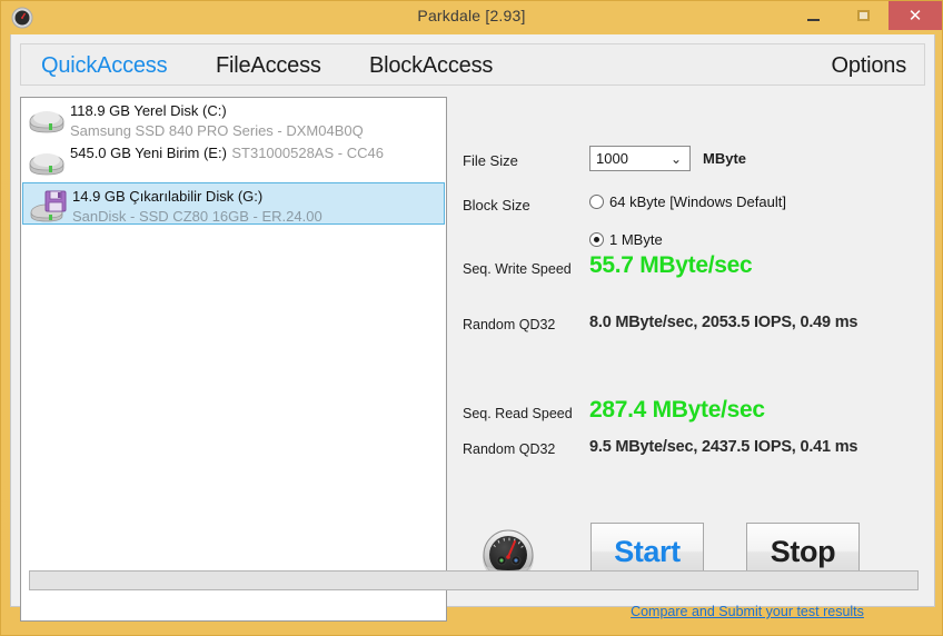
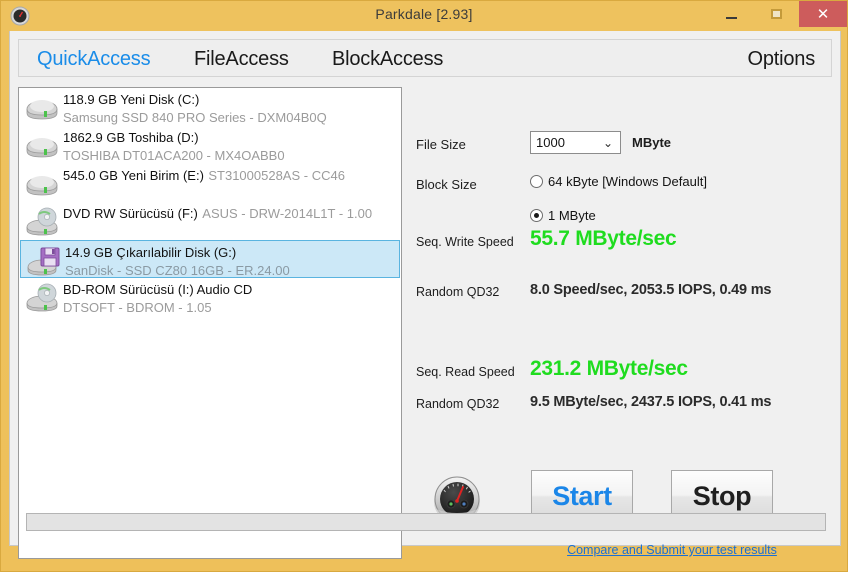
  Parkdale [2.93]
  ✕
  QuickAccess
  FileAccess
  BlockAccess
  Options
- 118.9 GB Yerel Disk (C:) Samsung SSD 840 PRO Series - DXM04B0Q
+ 118.9 GB Yeni Disk (C:) Samsung SSD 840 PRO Series - DXM04B0Q
+ 1862.9 GB Toshiba (D:) TOSHIBA DT01ACA200 - MX4OABB0
  545.0 GB Yeni Birim (E:) ST31000528AS - CC46
+ DVD RW Sürücüsü (F:) ASUS - DRW-2014L1T - 1.00
  14.9 GB Çıkarılabilir Disk (G:) SanDisk - SSD CZ80 16GB - ER.24.00
+ BD-ROM Sürücüsü (I:) Audio CD DTSOFT - BDROM - 1.05
  File Size
  1000
  ⌄
  MByte
  Block Size
  64 kByte [Windows Default]
  1 MByte
  Seq. Write Speed
  55.7 MByte/sec
  Random QD32
- 8.0 MByte/sec, 2053.5 IOPS, 0.49 ms
+ 8.0 Speed/sec, 2053.5 IOPS, 0.49 ms
  Seq. Read Speed
- 287.4 MByte/sec
+ 231.2 MByte/sec
  Random QD32
  9.5 MByte/sec, 2437.5 IOPS, 0.41 ms
  Start
  Stop
  Compare and Submit your test results
